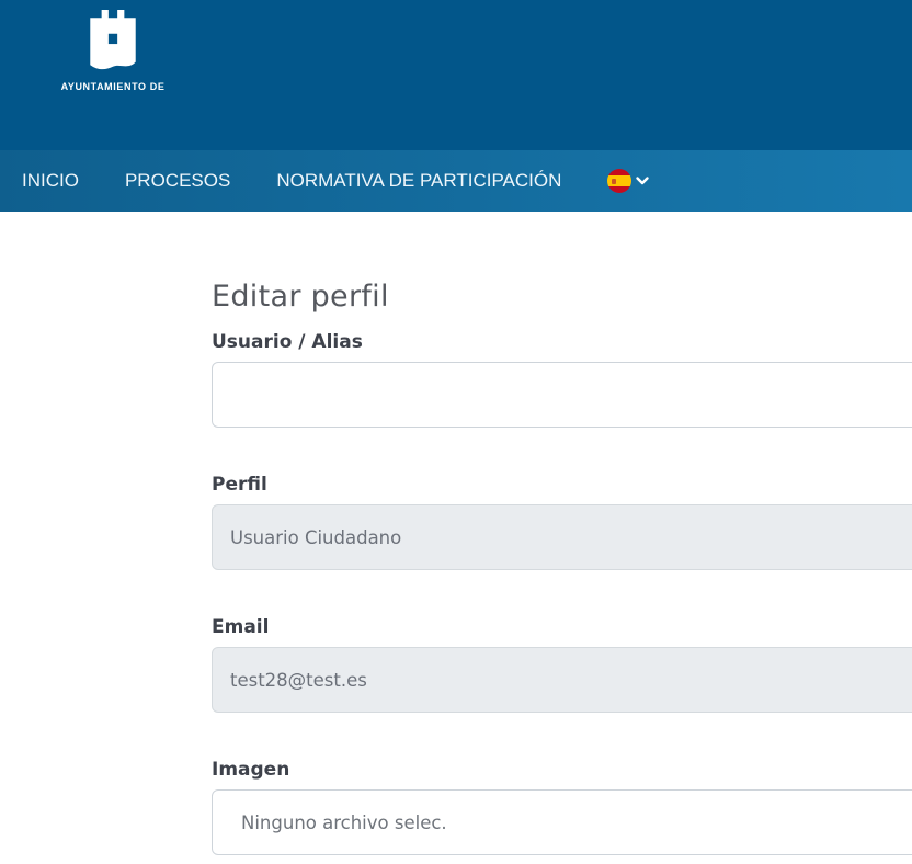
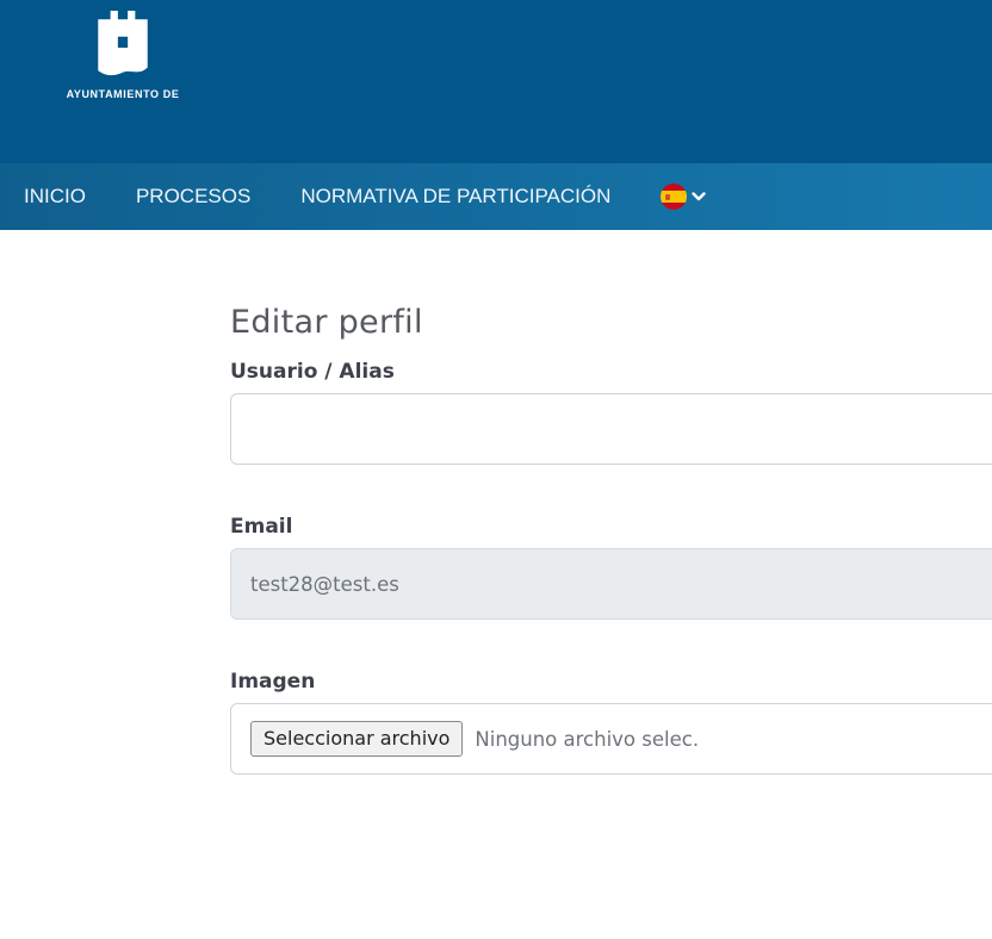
  AYUNTAMIENTO DE
  INICIO
  PROCESOS
  NORMATIVA DE PARTICIPACIÓN
  Editar perfil
  Usuario / Alias
- Perfil
- Usuario Ciudadano
  Email
  test28@test.es
  Imagen
+ Seleccionar archivo
  Ninguno archivo selec.
